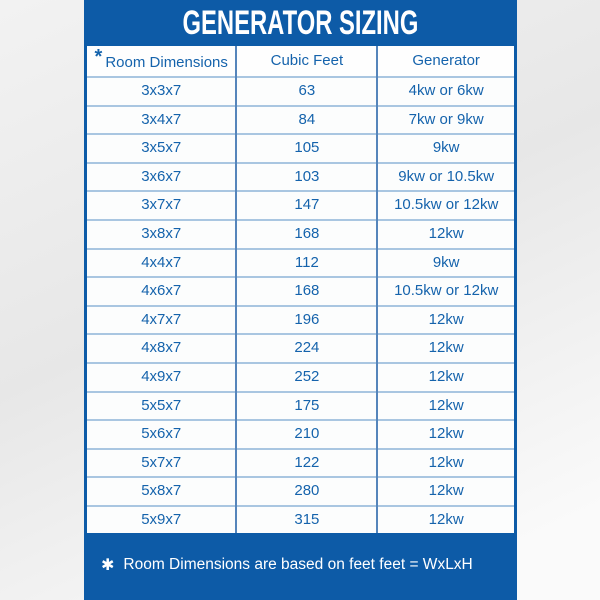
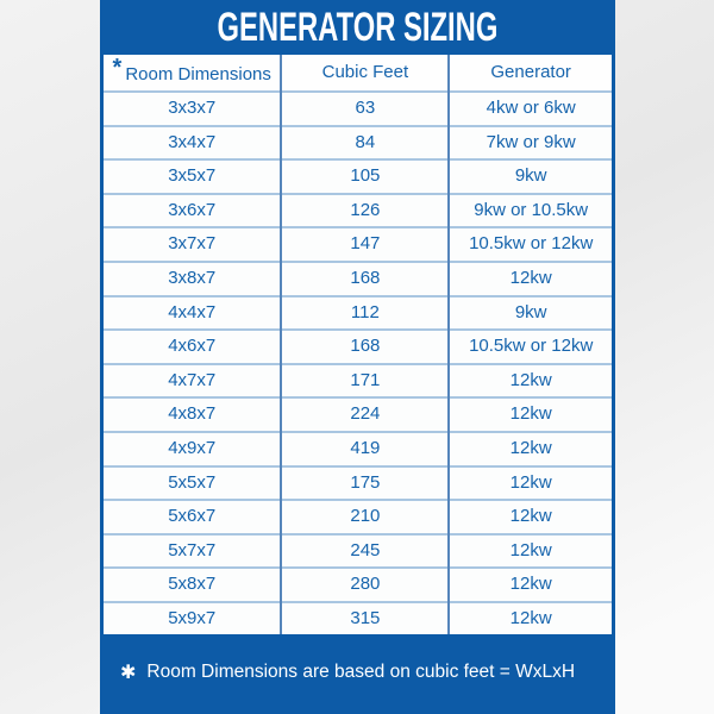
  GENERATOR SIZING
  * Room Dimensions	Cubic Feet	Generator
  3x3x7	63	4kw or 6kw
  3x4x7	84	7kw or 9kw
  3x5x7	105	9kw
- 3x6x7	103	9kw or 10.5kw
+ 3x6x7	126	9kw or 10.5kw
  3x7x7	147	10.5kw or 12kw
  3x8x7	168	12kw
  4x4x7	112	9kw
  4x6x7	168	10.5kw or 12kw
- 4x7x7	196	12kw
+ 4x7x7	171	12kw
  4x8x7	224	12kw
- 4x9x7	252	12kw
+ 4x9x7	419	12kw
  5x5x7	175	12kw
  5x6x7	210	12kw
- 5x7x7	122	12kw
+ 5x7x7	245	12kw
  5x8x7	280	12kw
  5x9x7	315	12kw
  ✱
- Room Dimensions are based on feet feet = WxLxH
+ Room Dimensions are based on cubic feet = WxLxH
